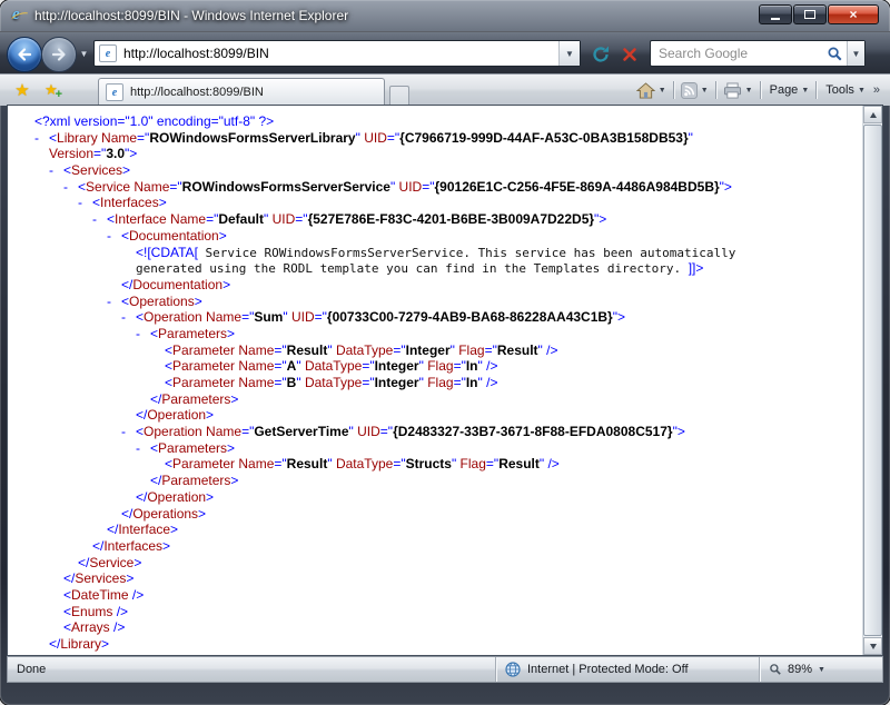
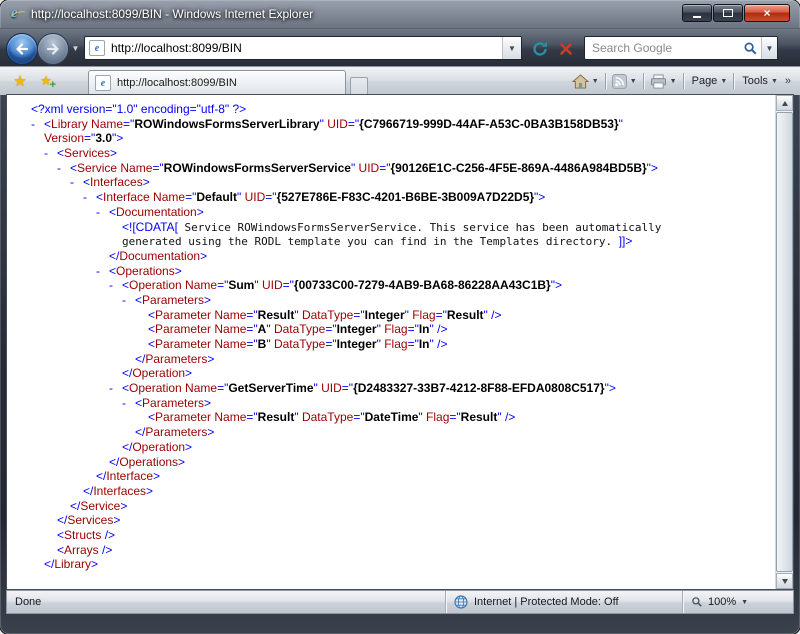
  e
  http://localhost:8099/BIN - Windows Internet Explorer
  ×
  ▼
  e
  http://localhost:8099/BIN
  ▼
  Search Google
  ▼
  ★
  ★
  +
  e
  http://localhost:8099/BIN
  Page
  Tools
  »
  <?xml version="1.0" encoding="utf-8" ?>
  - <Library Name="ROWindowsFormsServerLibrary" UID="{C7966719-999D-44AF-A53C-0BA3B158DB53}"
  Version="3.0">
  - <Services>
  - <Service Name="ROWindowsFormsServerService" UID="{90126E1C-C256-4F5E-869A-4486A984BD5B}">
  - <Interfaces>
  - <Interface Name="Default" UID="{527E786E-F83C-4201-B6BE-3B009A7D22D5}">
  - <Documentation>
  <![CDATA[ Service ROWindowsFormsServerService. This service has been automatically
  generated using the RODL template you can find in the Templates directory. ]]>
  </Documentation>
  - <Operations>
  - <Operation Name="Sum" UID="{00733C00-7279-4AB9-BA68-86228AA43C1B}">
  - <Parameters>
  <Parameter Name="Result" DataType="Integer" Flag="Result" />
  <Parameter Name="A" DataType="Integer" Flag="In" />
  <Parameter Name="B" DataType="Integer" Flag="In" />
  </Parameters>
  </Operation>
- - <Operation Name="GetServerTime" UID="{D2483327-33B7-3671-8F88-EFDA0808C517}">
+ - <Operation Name="GetServerTime" UID="{D2483327-33B7-4212-8F88-EFDA0808C517}">
  - <Parameters>
- <Parameter Name="Result" DataType="Structs" Flag="Result" />
+ <Parameter Name="Result" DataType="DateTime" Flag="Result" />
  </Parameters>
  </Operation>
  </Operations>
  </Interface>
  </Interfaces>
  </Service>
  </Services>
- <DateTime />
+ <Structs />
- <Enums />
  <Arrays />
  </Library>
  Done
  Internet | Protected Mode: Off
- 89%
+ 100%
